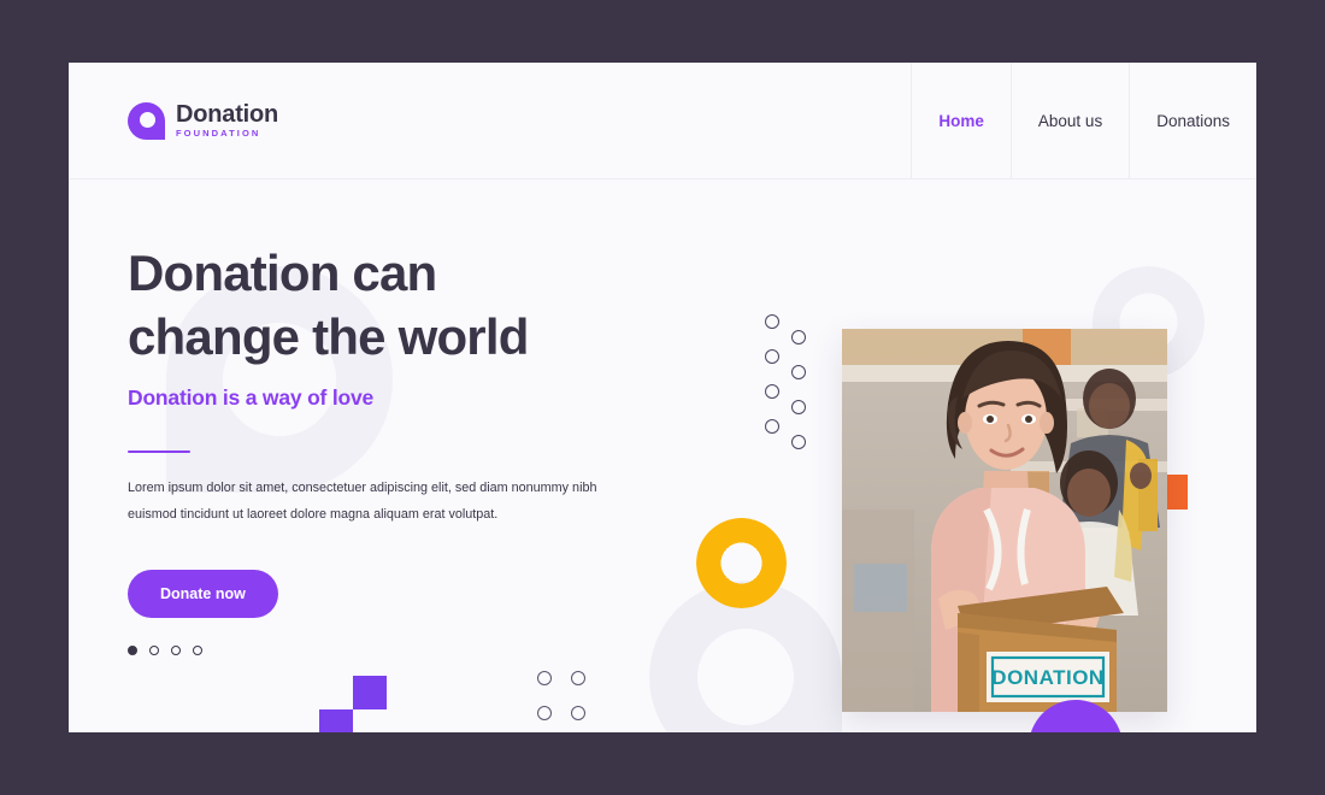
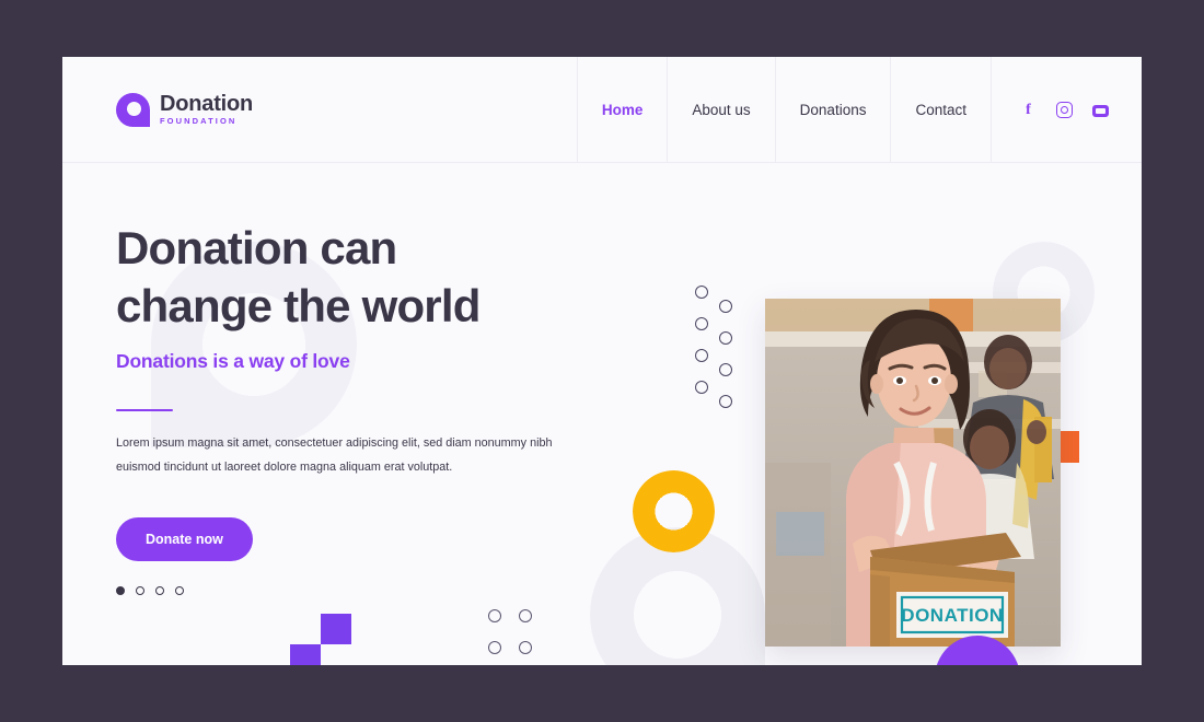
  Donation
  FOUNDATION
  Home
  About us
  Donations
+ Contact
+ f
  Donation can
  change the world
- Donation is a way of love
+ Donations is a way of love
- Lorem ipsum dolor sit amet, consectetuer adipiscing elit, sed diam nonummy nibh euismod tincidunt ut laoreet dolore magna aliquam erat volutpat.
+ Lorem ipsum magna sit amet, consectetuer adipiscing elit, sed diam nonummy nibh euismod tincidunt ut laoreet dolore magna aliquam erat volutpat.
  Donate now
  DONATION
